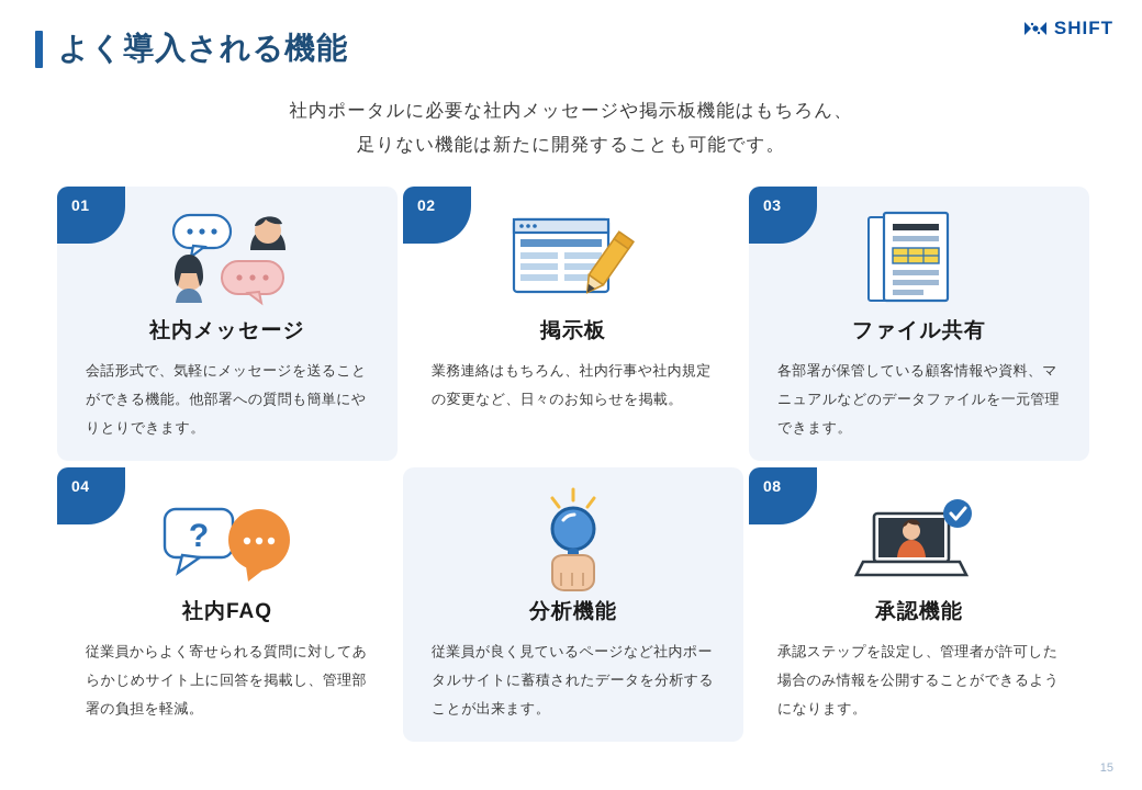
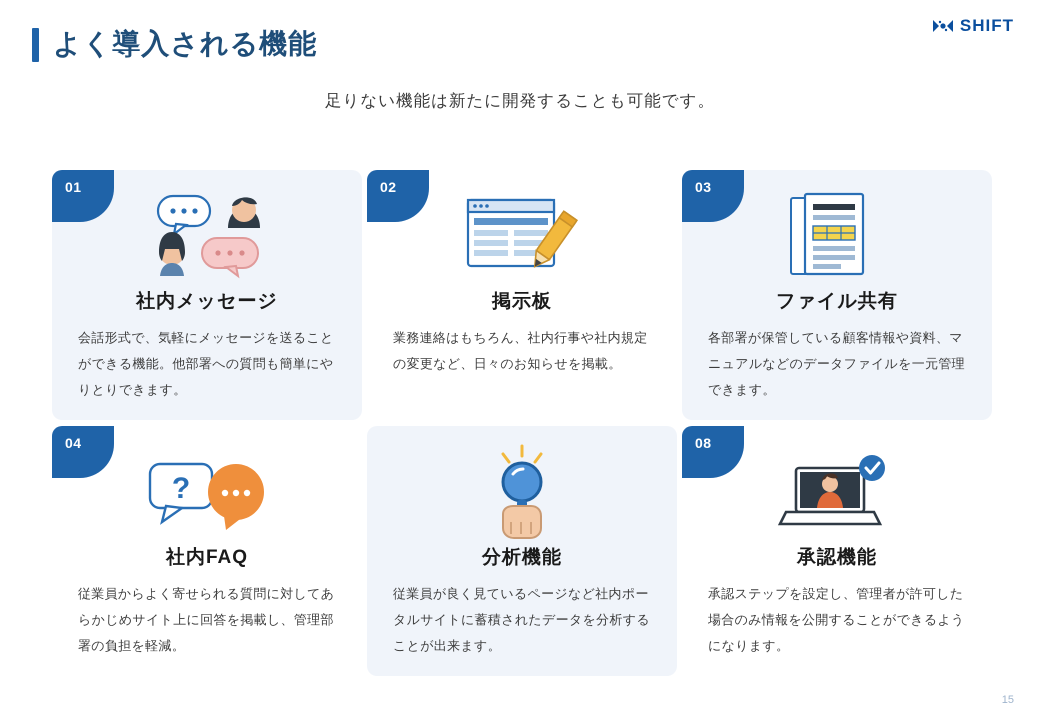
  SHIFT
  よく導入される機能
- 社内ポータルに必要な社内メッセージや掲示板機能はもちろん、
  足りない機能は新たに開発することも可能です。
  01
  社内メッセージ
  会話形式で、気軽にメッセージを送ることができる機能。他部署への質問も簡単にやりとりできます。
  02
  掲示板
  業務連絡はもちろん、社内行事や社内規定の変更など、日々のお知らせを掲載。
  03
  ファイル共有
  各部署が保管している顧客情報や資料、マニュアルなどのデータファイルを一元管理できます。
  04
  ?
  社内FAQ
  従業員からよく寄せられる質問に対してあらかじめサイト上に回答を掲載し、管理部署の負担を軽減。
  分析機能
  従業員が良く見ているページなど社内ポータルサイトに蓄積されたデータを分析することが出来ます。
  08
  承認機能
  承認ステップを設定し、管理者が許可した場合のみ情報を公開することができるようになります。
  15
